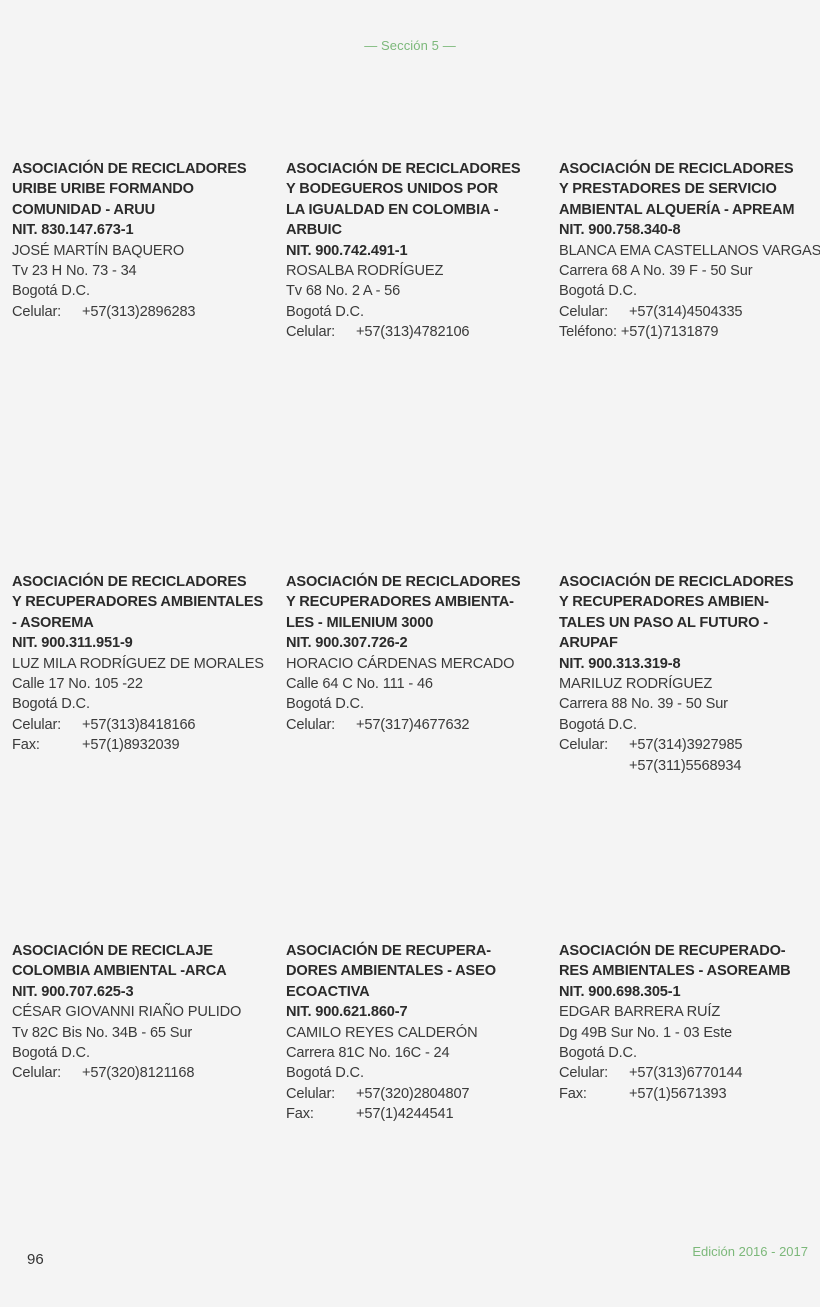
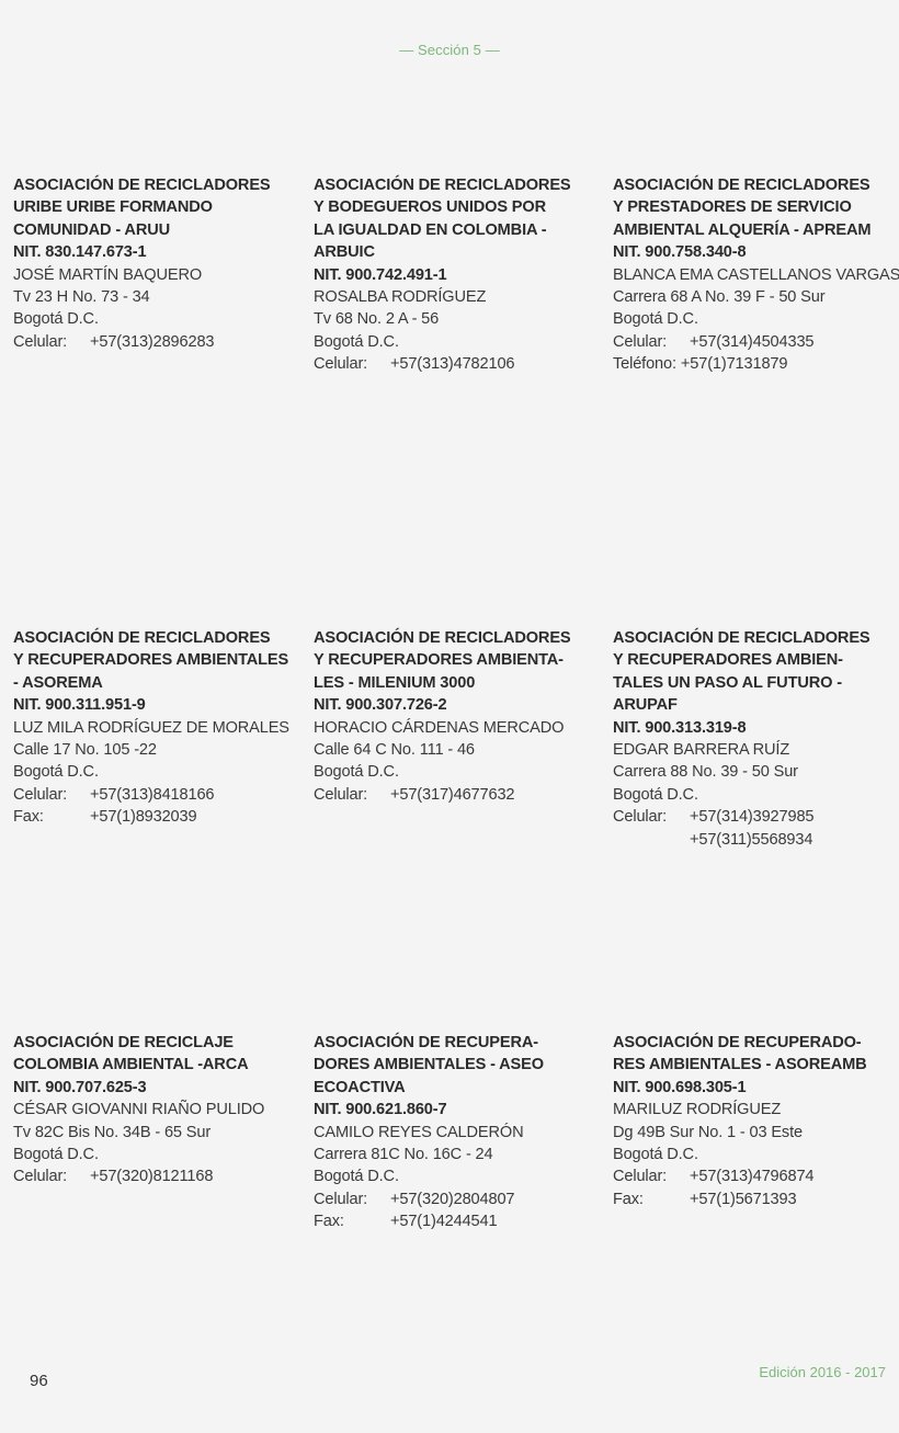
  — Sección 5 —
  ASOCIACIÓN DE RECICLADORES
  URIBE URIBE FORMANDO
  COMUNIDAD - ARUU
  NIT. 830.147.673-1
  JOSÉ MARTÍN BAQUERO
  Tv 23 H No. 73 - 34
  Bogotá D.C.
  Celular:
  +57(313)2896283
  ASOCIACIÓN DE RECICLADORES
  Y BODEGUEROS UNIDOS POR
  LA IGUALDAD EN COLOMBIA -
  ARBUIC
  NIT. 900.742.491-1
  ROSALBA RODRÍGUEZ
  Tv 68 No. 2 A - 56
  Bogotá D.C.
  Celular:
  +57(313)4782106
  ASOCIACIÓN DE RECICLADORES
  Y PRESTADORES DE SERVICIO
  AMBIENTAL ALQUERÍA - APREAM
  NIT. 900.758.340-8
  BLANCA EMA CASTELLANOS VARGAS
  Carrera 68 A No. 39 F - 50 Sur
  Bogotá D.C.
  Celular:
  +57(314)4504335
  Teléfono:
  +57(1)7131879
  ASOCIACIÓN DE RECICLADORES
  Y RECUPERADORES AMBIENTALES
  - ASOREMA
  NIT. 900.311.951-9
  LUZ MILA RODRÍGUEZ DE MORALES
  Calle 17 No. 105 -22
  Bogotá D.C.
  Celular:
  +57(313)8418166
  Fax:
  +57(1)8932039
  ASOCIACIÓN DE RECICLADORES
  Y RECUPERADORES AMBIENTA-
  LES - MILENIUM 3000
  NIT. 900.307.726-2
  HORACIO CÁRDENAS MERCADO
  Calle 64 C No. 111 - 46
  Bogotá D.C.
  Celular:
  +57(317)4677632
  ASOCIACIÓN DE RECICLADORES
  Y RECUPERADORES AMBIEN-
  TALES UN PASO AL FUTURO -
  ARUPAF
  NIT. 900.313.319-8
- MARILUZ RODRÍGUEZ
+ EDGAR BARRERA RUÍZ
  Carrera 88 No. 39 - 50 Sur
  Bogotá D.C.
  Celular:
  +57(314)3927985
  +57(311)5568934
  ASOCIACIÓN DE RECICLAJE
  COLOMBIA AMBIENTAL -ARCA
  NIT. 900.707.625-3
  CÉSAR GIOVANNI RIAÑO PULIDO
  Tv 82C Bis No. 34B - 65 Sur
  Bogotá D.C.
  Celular:
  +57(320)8121168
  ASOCIACIÓN DE RECUPERA-
  DORES AMBIENTALES - ASEO
  ECOACTIVA
  NIT. 900.621.860-7
  CAMILO REYES CALDERÓN
  Carrera 81C No. 16C - 24
  Bogotá D.C.
  Celular:
  +57(320)2804807
  Fax:
  +57(1)4244541
  ASOCIACIÓN DE RECUPERADO-
  RES AMBIENTALES - ASOREAMB
  NIT. 900.698.305-1
- EDGAR BARRERA RUÍZ
+ MARILUZ RODRÍGUEZ
  Dg 49B Sur No. 1 - 03 Este
  Bogotá D.C.
  Celular:
- +57(313)6770144
+ +57(313)4796874
  Fax:
  +57(1)5671393
  96
  Edición 2016 - 2017
